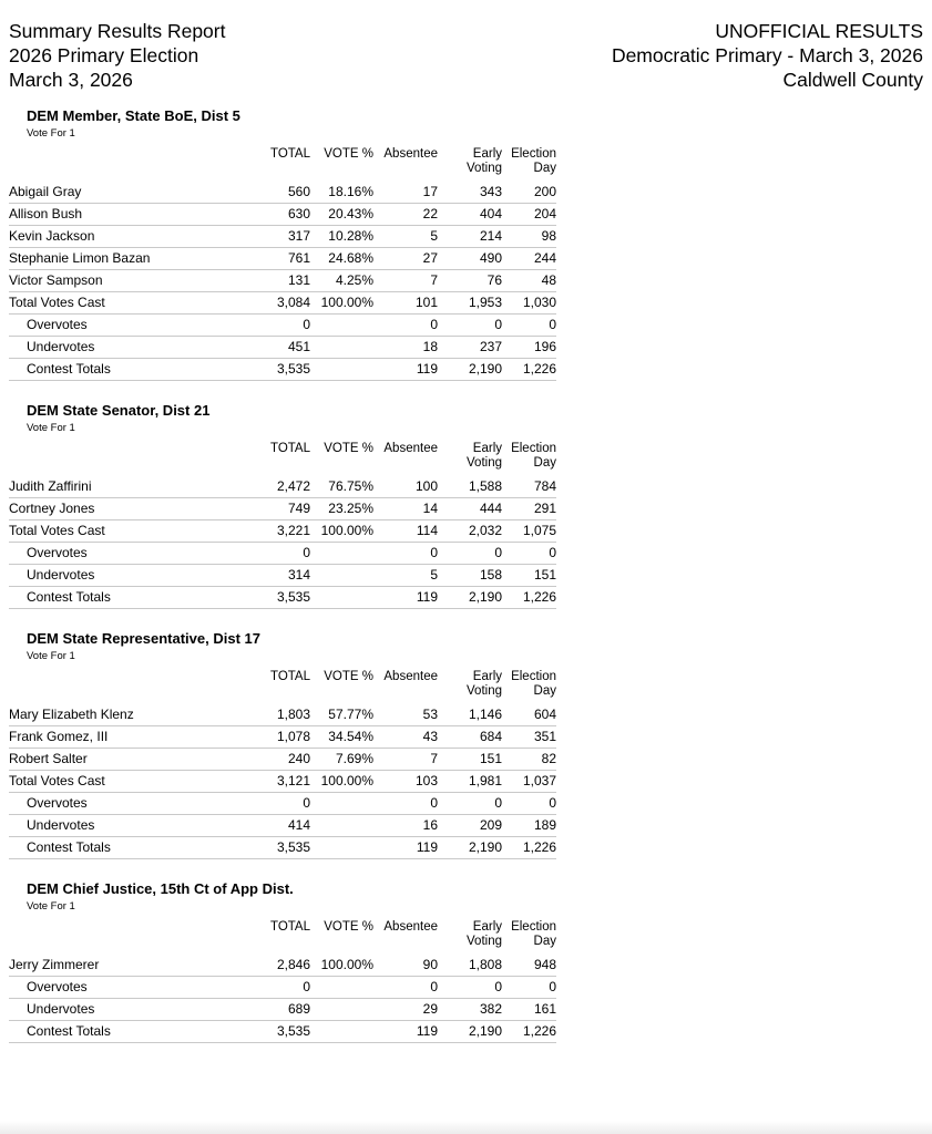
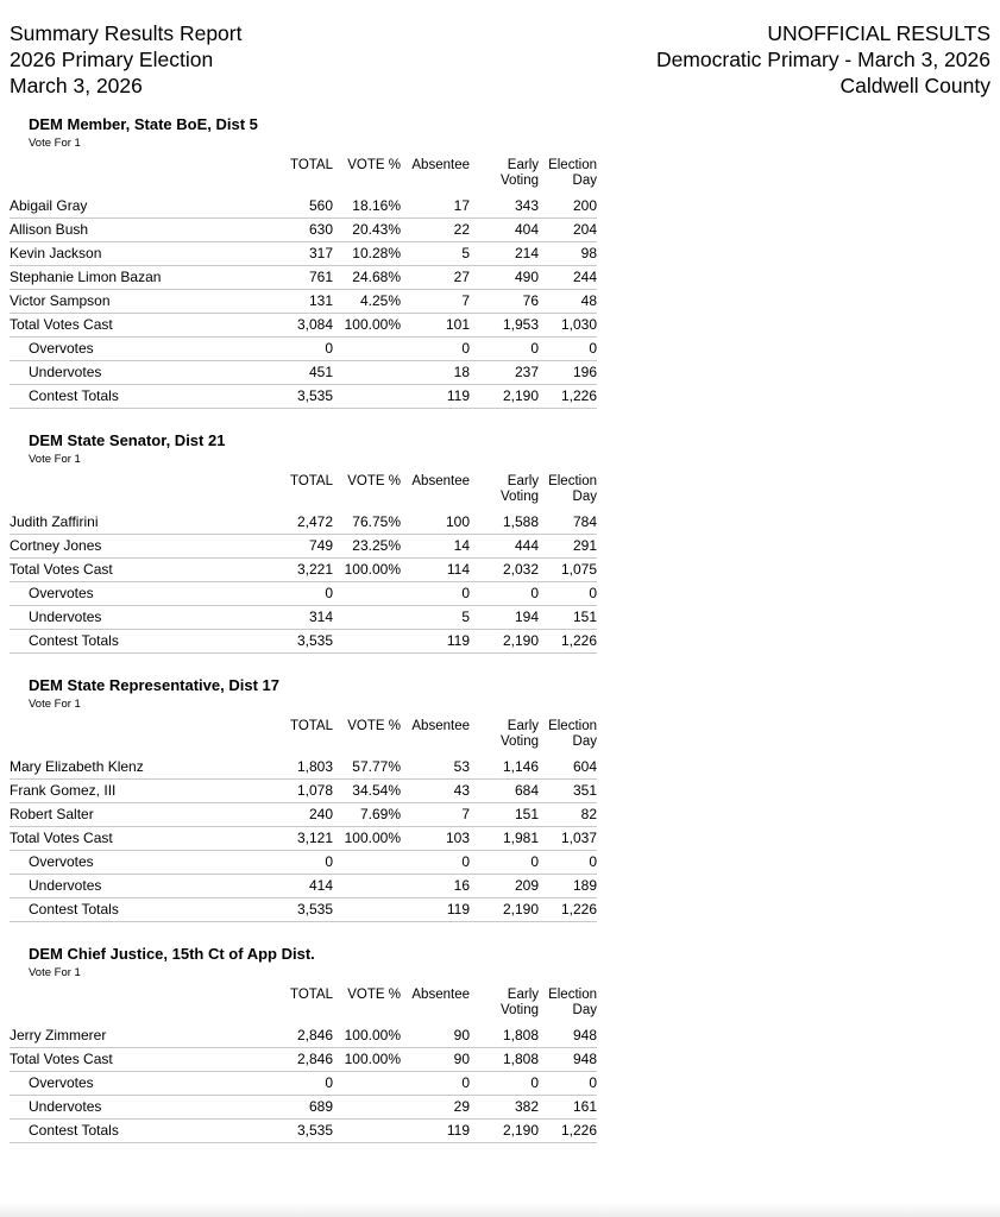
  Summary Results Report
  2026 Primary Election
  March 3, 2026
  UNOFFICIAL RESULTS
  Democratic Primary - March 3, 2026
  Caldwell County
  DEM Member, State BoE, Dist 5
  Vote For 1
  	TOTAL	VOTE %	Absentee	Early Voting	Election Day
  Abigail Gray	560	18.16%	17	343	200
  Allison Bush	630	20.43%	22	404	204
  Kevin Jackson	317	10.28%	5	214	98
  Stephanie Limon Bazan	761	24.68%	27	490	244
  Victor Sampson	131	4.25%	7	76	48
  Total Votes Cast	3,084	100.00%	101	1,953	1,030
  Overvotes	0		0	0	0
  Undervotes	451		18	237	196
  Contest Totals	3,535		119	2,190	1,226
  DEM State Senator, Dist 21
  Vote For 1
  	TOTAL	VOTE %	Absentee	Early Voting	Election Day
  Judith Zaffirini	2,472	76.75%	100	1,588	784
  Cortney Jones	749	23.25%	14	444	291
  Total Votes Cast	3,221	100.00%	114	2,032	1,075
  Overvotes	0		0	0	0
- Undervotes	314		5	158	151
+ Undervotes	314		5	194	151
  Contest Totals	3,535		119	2,190	1,226
  DEM State Representative, Dist 17
  Vote For 1
  	TOTAL	VOTE %	Absentee	Early Voting	Election Day
  Mary Elizabeth Klenz	1,803	57.77%	53	1,146	604
  Frank Gomez, III	1,078	34.54%	43	684	351
  Robert Salter	240	7.69%	7	151	82
  Total Votes Cast	3,121	100.00%	103	1,981	1,037
  Overvotes	0		0	0	0
  Undervotes	414		16	209	189
  Contest Totals	3,535		119	2,190	1,226
  DEM Chief Justice, 15th Ct of App Dist.
  Vote For 1
  	TOTAL	VOTE %	Absentee	Early Voting	Election Day
  Jerry Zimmerer	2,846	100.00%	90	1,808	948
+ Total Votes Cast	2,846	100.00%	90	1,808	948
  Overvotes	0		0	0	0
  Undervotes	689		29	382	161
  Contest Totals	3,535		119	2,190	1,226
